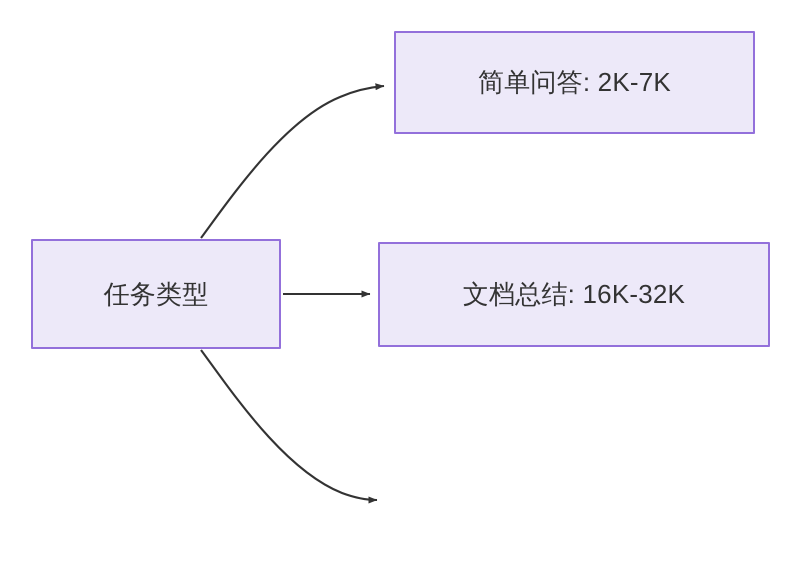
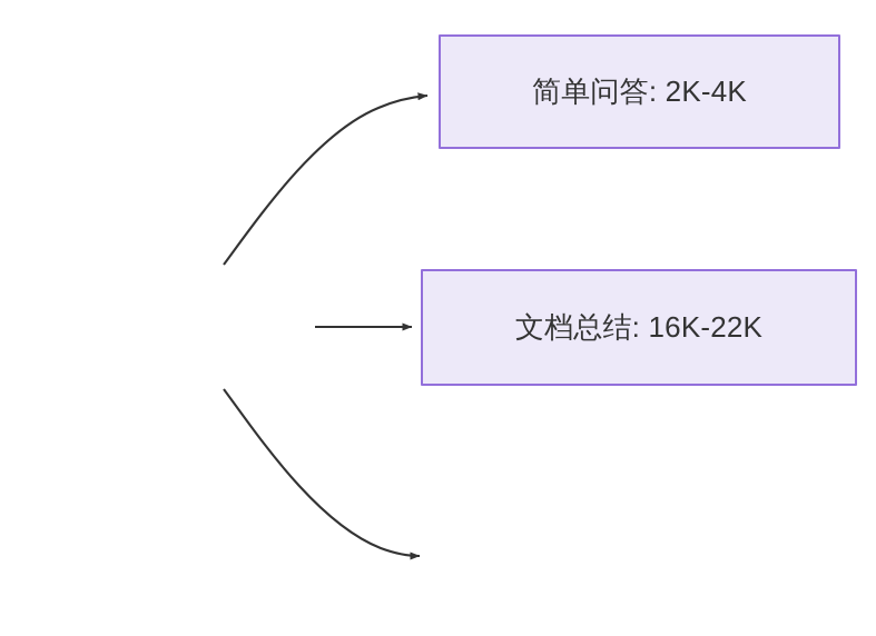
- 任务类型
- 简单问答: 2K-7K
+ 简单问答: 2K-4K
- 文档总结: 16K-32K
+ 文档总结: 16K-22K
